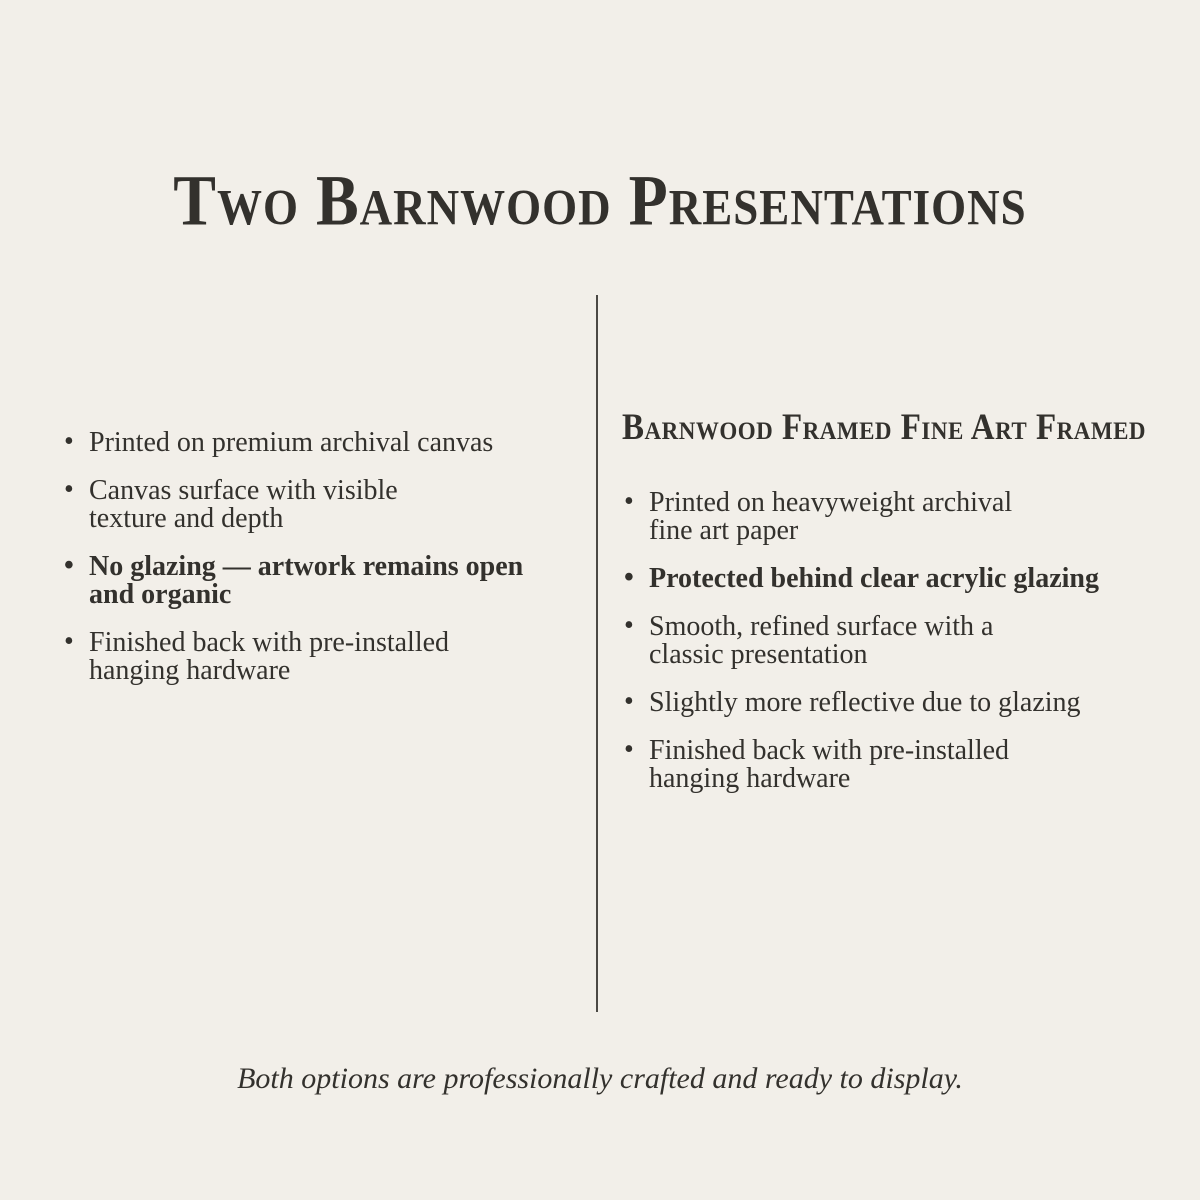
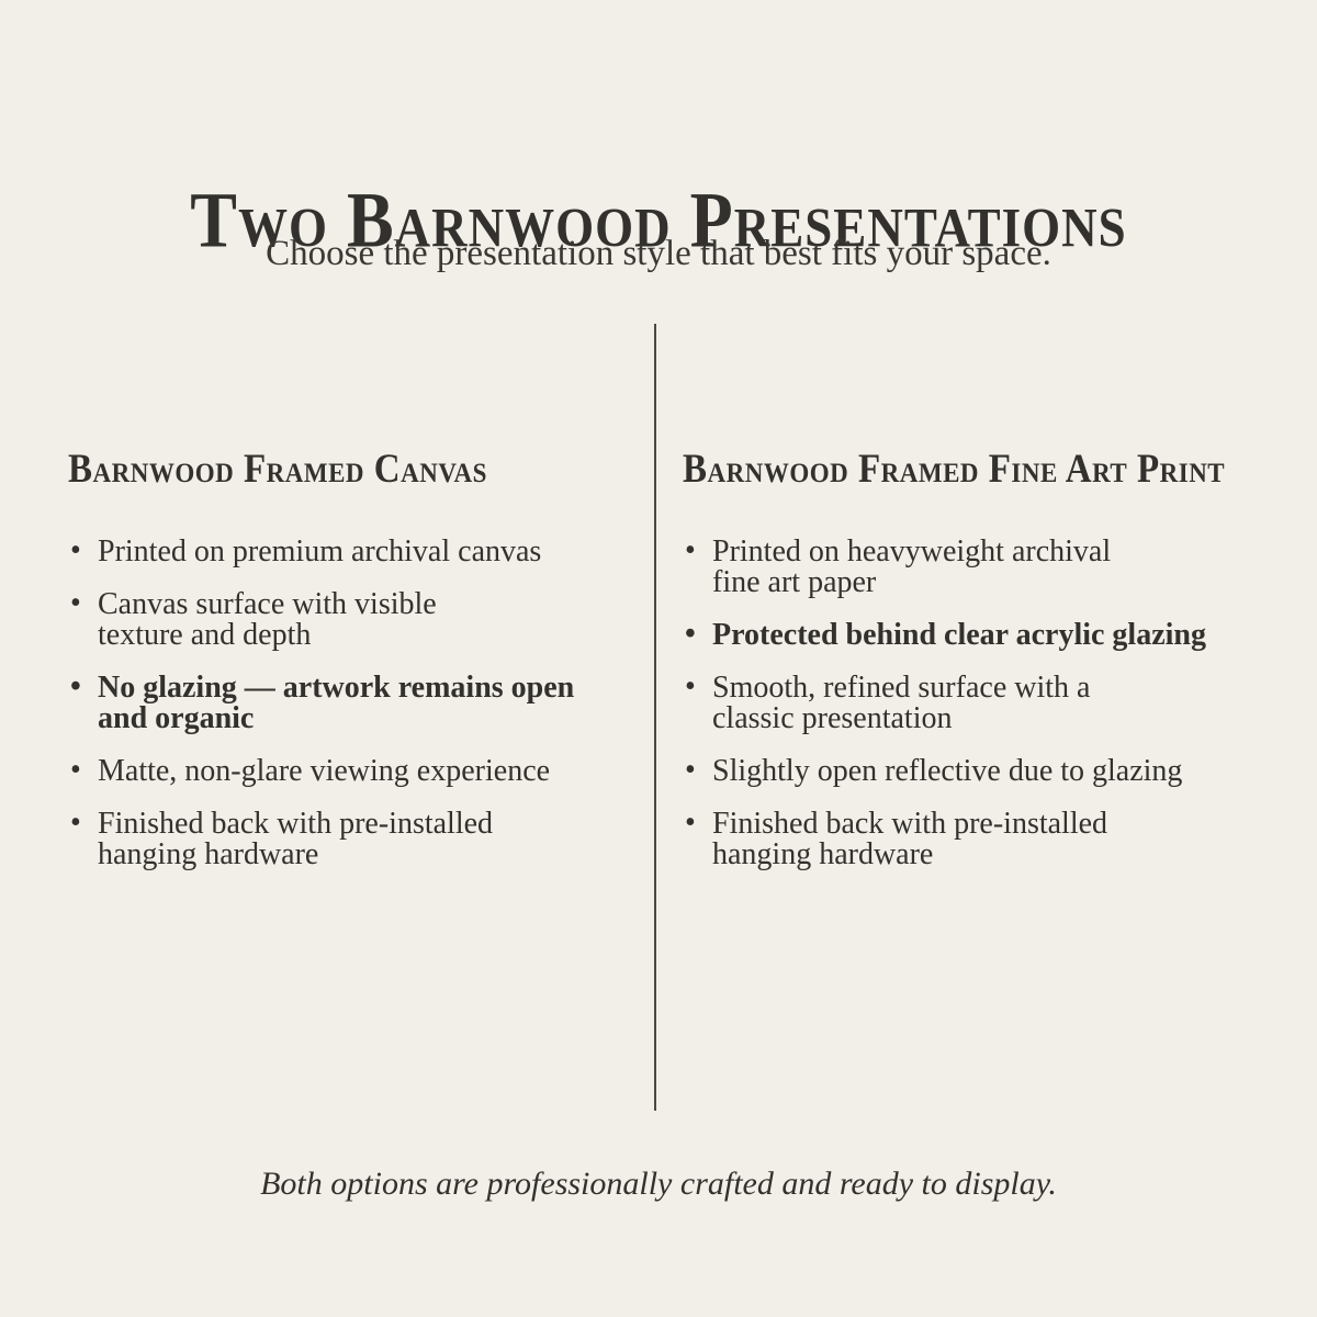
  Two Barnwood Presentations
+ Choose the presentation style that best fits your space.
+ Barnwood Framed Canvas
  Printed on premium archival canvas
  Canvas surface with visible
  texture and depth
  No glazing — artwork remains open
  and organic
+ Matte, non-glare viewing experience
  Finished back with pre-installed
  hanging hardware
- Barnwood Framed Fine Art Framed
+ Barnwood Framed Fine Art Print
  Printed on heavyweight archival
  fine art paper
  Protected behind clear acrylic glazing
  Smooth, refined surface with a
  classic presentation
- Slightly more reflective due to glazing
+ Slightly open reflective due to glazing
  Finished back with pre-installed
  hanging hardware
  Both options are professionally crafted and ready to display.
